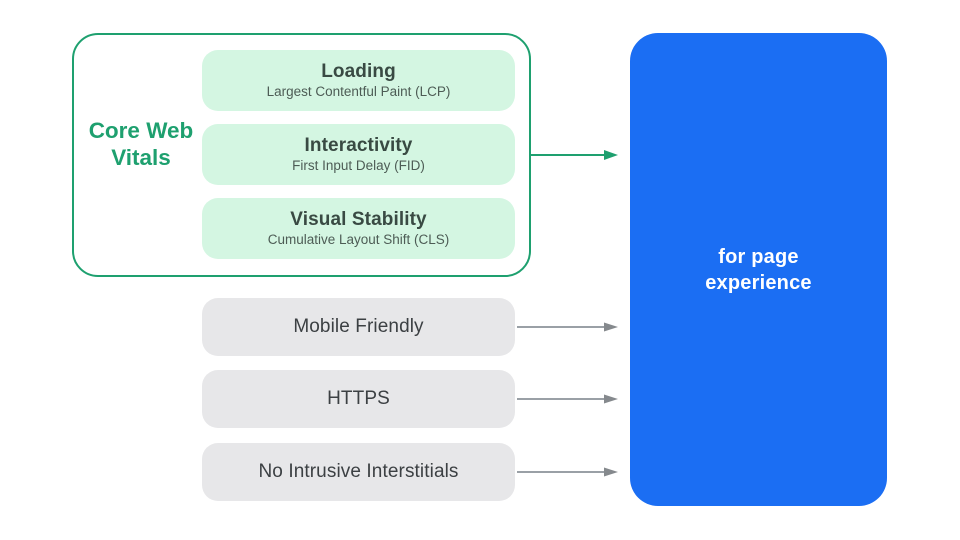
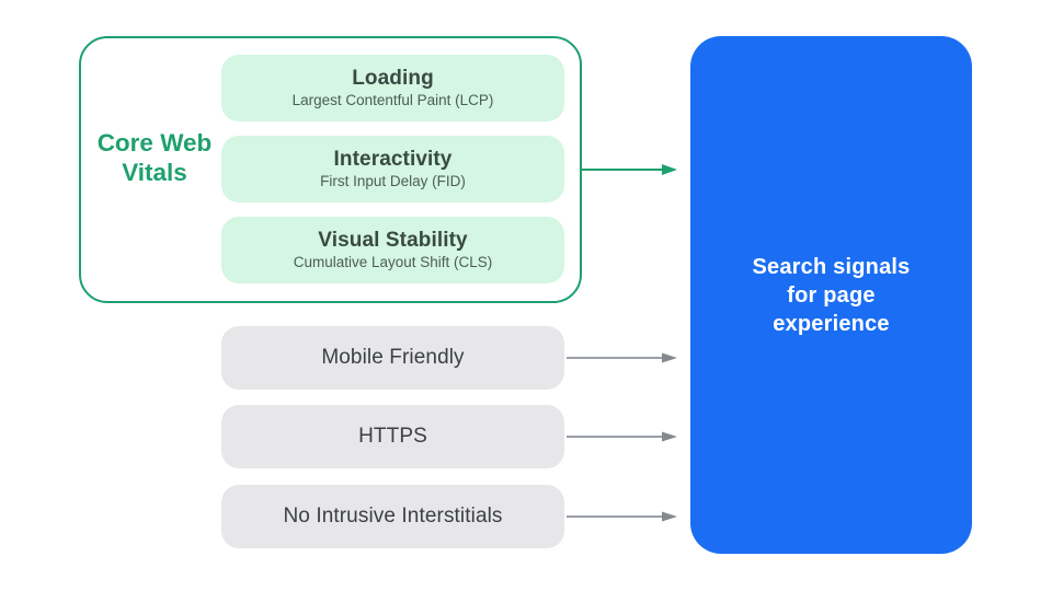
  Core Web Vitals
  Loading
  Largest Contentful Paint (LCP)
  Interactivity
  First Input Delay (FID)
  Visual Stability
  Cumulative Layout Shift (CLS)
  Mobile Friendly
  HTTPS
  No Intrusive Interstitials
+ Search signals
  for page
  experience
